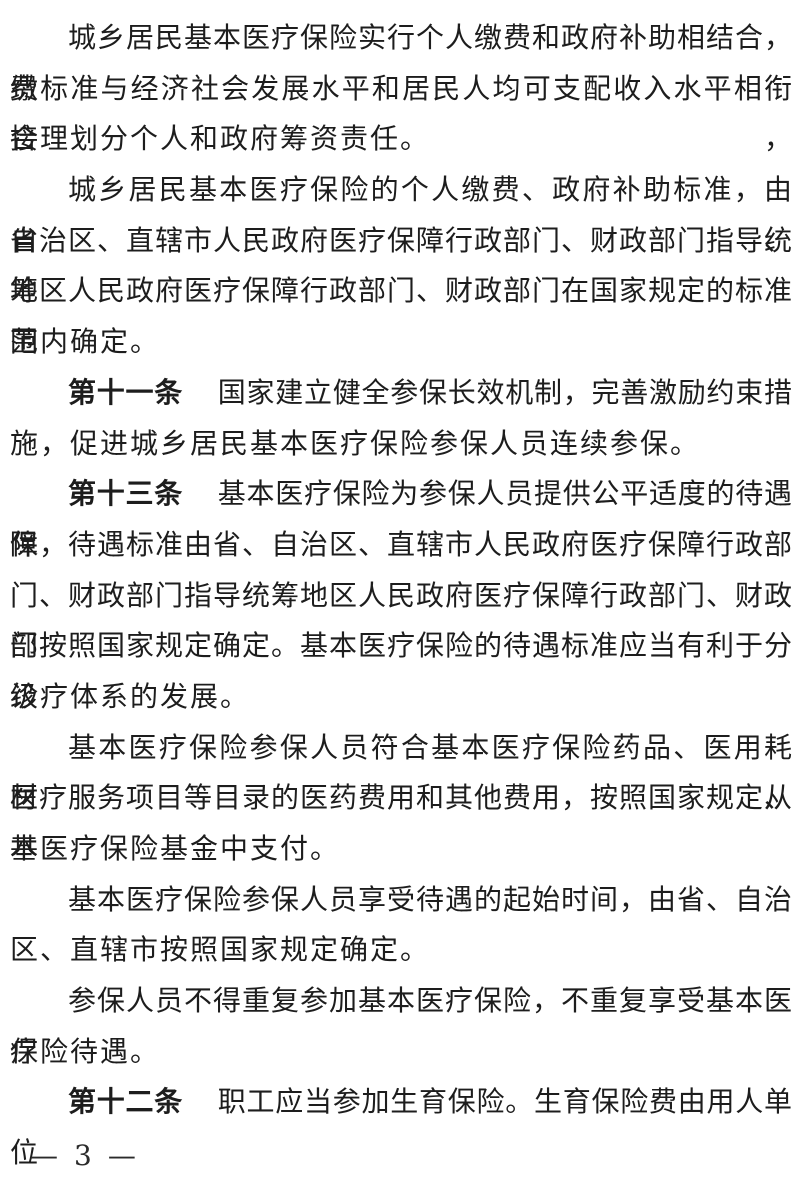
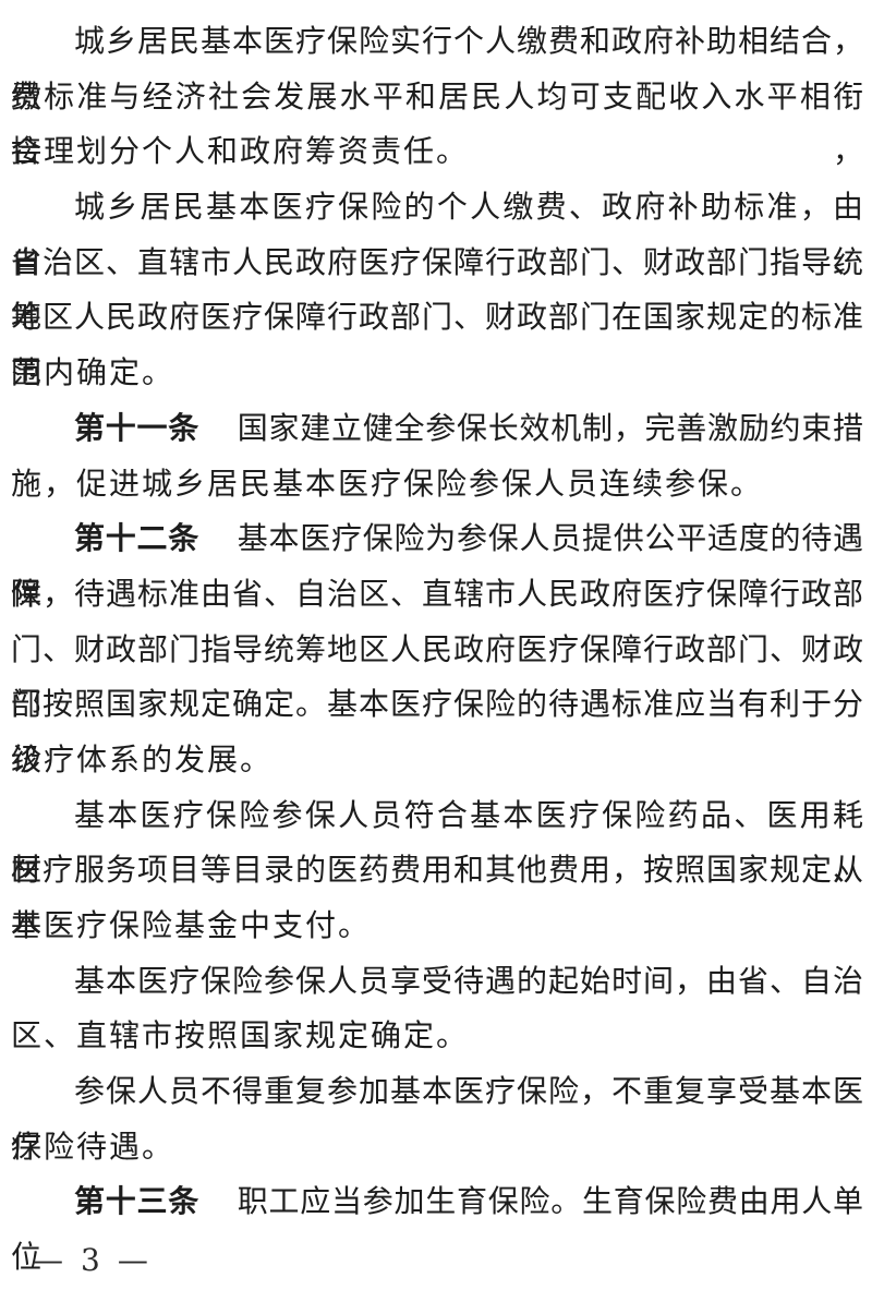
  城乡居民基本医疗保险实行个人缴费和政府补助相结合，缴
  费标准与经济社会发展水平和居民人均可支配收入水平相衔接，
  合理划分个人和政府筹资责任。
  城乡居民基本医疗保险的个人缴费、政府补助标准，由省、
  自治区、直辖市人民政府医疗保障行政部门、财政部门指导统筹
  地区人民政府医疗保障行政部门、财政部门在国家规定的标准范
  围内确定。
  第十一条 国家建立健全参保长效机制，完善激励约束措
  施，促进城乡居民基本医疗保险参保人员连续参保。
- 第十三条 基本医疗保险为参保人员提供公平适度的待遇保
+ 第十二条 基本医疗保险为参保人员提供公平适度的待遇保
  障，待遇标准由省、自治区、直辖市人民政府医疗保障行政部
  门、财政部门指导统筹地区人民政府医疗保障行政部门、财政部
  门按照国家规定确定。基本医疗保险的待遇标准应当有利于分级
  诊疗体系的发展。
  基本医疗保险参保人员符合基本医疗保险药品、医用耗材、
  医疗服务项目等目录的医药费用和其他费用，按照国家规定从基
  本医疗保险基金中支付。
  基本医疗保险参保人员享受待遇的起始时间，由省、自治
  区、直辖市按照国家规定确定。
  参保人员不得重复参加基本医疗保险，不重复享受基本医疗
  保险待遇。
- 第十二条 职工应当参加生育保险。生育保险费由用人单位
+ 第十三条 职工应当参加生育保险。生育保险费由用人单位
  — 3 —
